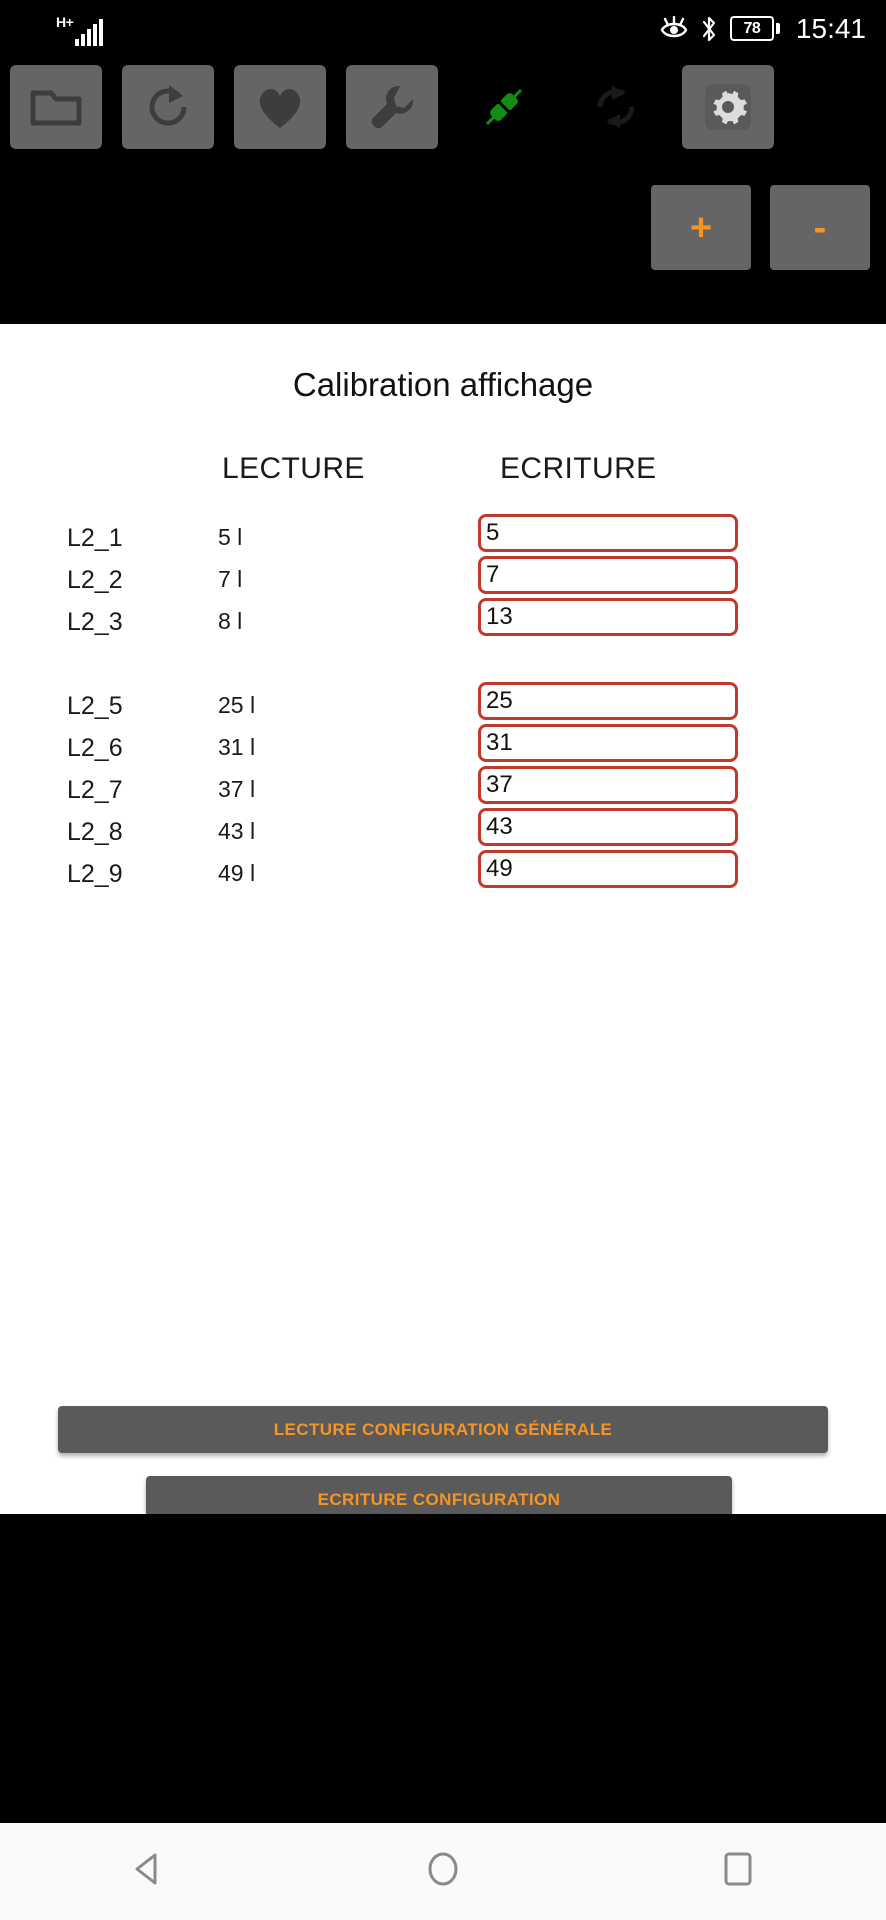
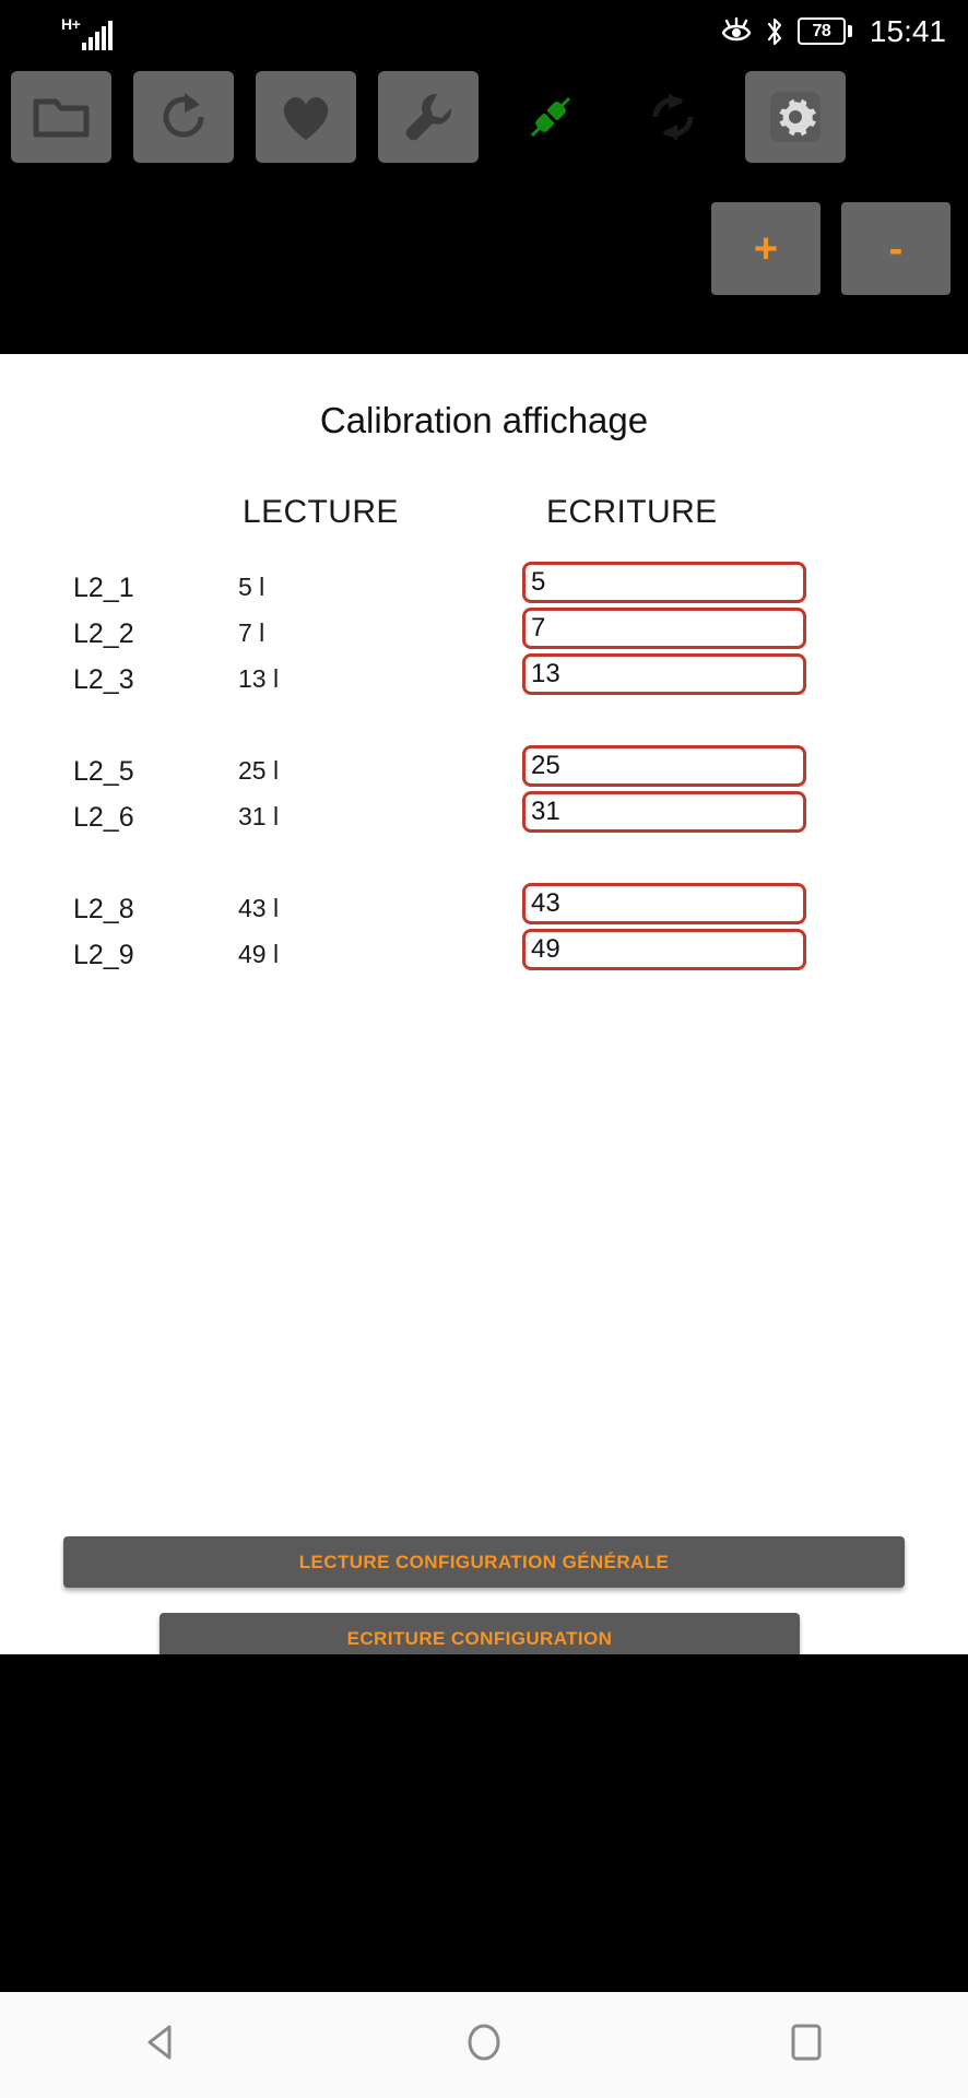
  H+
  78
  15:41
  +
  -
  Calibration affichage
  LECTURE
  ECRITURE
  L2_1
  5 l
  5
  L2_2
  7 l
  7
  L2_3
- 8 l
+ 13 l
  13
  L2_5
  25 l
  25
  L2_6
  31 l
  31
- L2_7
- 37 l
- 37
  L2_8
  43 l
  43
  L2_9
  49 l
  49
  LECTURE CONFIGURATION GÉNÉRALE
  ECRITURE CONFIGURATION
